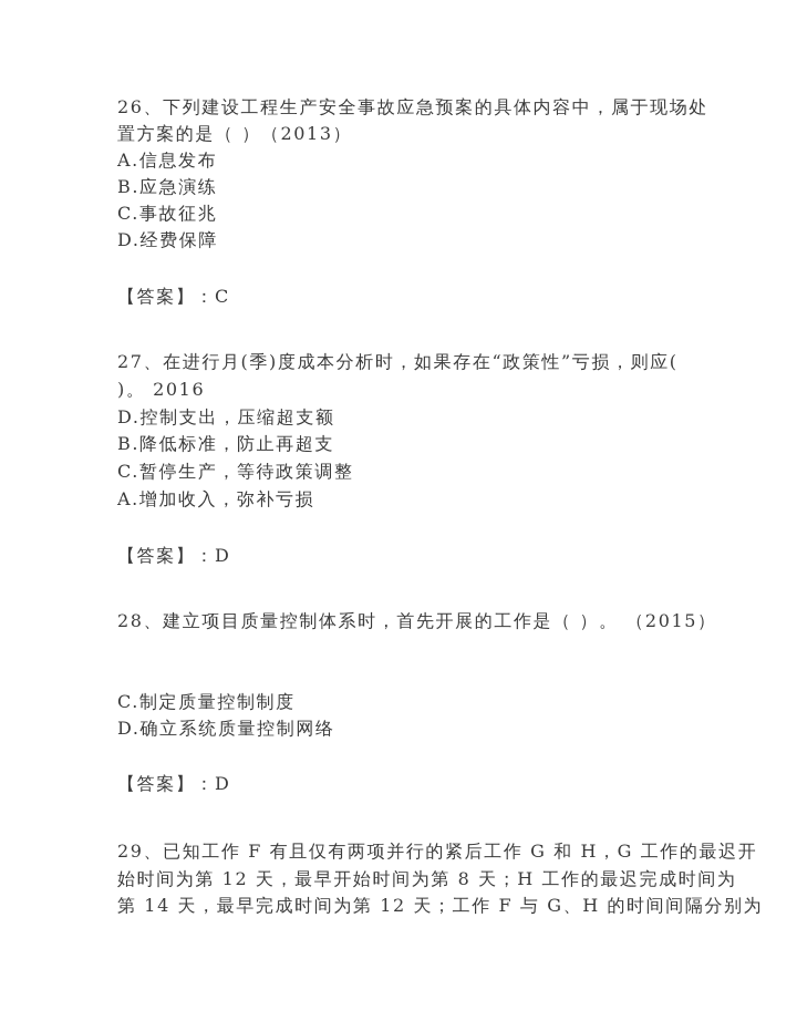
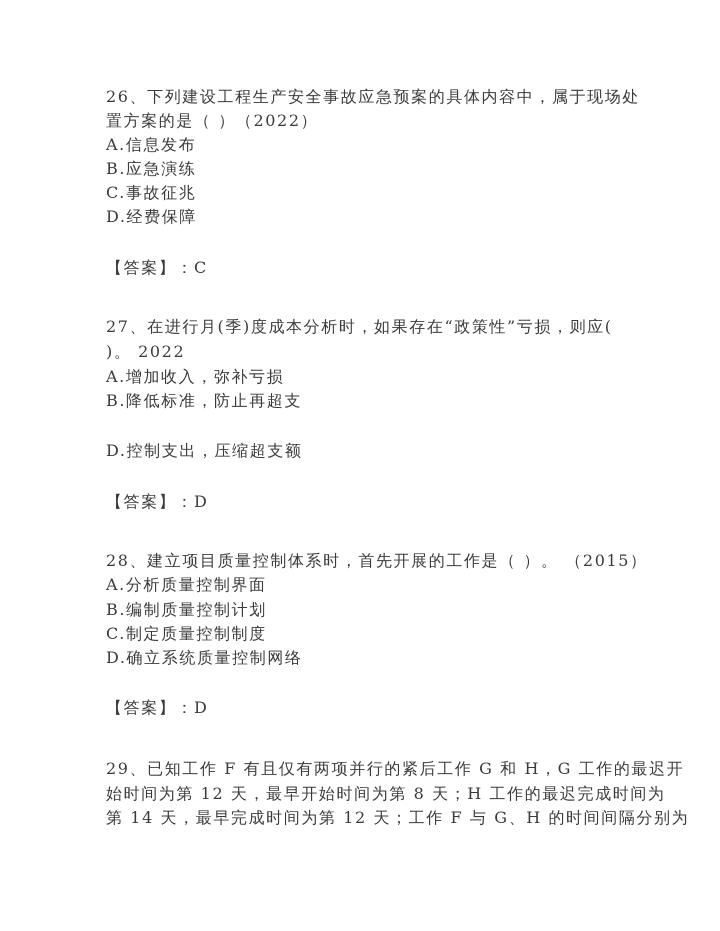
  26、下列建设工程生产安全事故应急预案的具体内容中，属于现场处
- 置方案的是（ ）（2013）
+ 置方案的是（ ）（2022）
  A.信息发布
  B.应急演练
  C.事故征兆
  D.经费保障
  【答案】：C
  27、在进行月(季)度成本分析时，如果存在“政策性”亏损，则应(
- )。 2016
+ )。 2022
- D.控制支出，压缩超支额
+ A.增加收入，弥补亏损
  B.降低标准，防止再超支
- C.暂停生产，等待政策调整
- A.增加收入，弥补亏损
+ D.控制支出，压缩超支额
  【答案】：D
  28、建立项目质量控制体系时，首先开展的工作是（ ）。 （2015）
+ A.分析质量控制界面
+ B.编制质量控制计划
  C.制定质量控制制度
  D.确立系统质量控制网络
  【答案】：D
  29、已知工作 F 有且仅有两项并行的紧后工作 G 和 H，G 工作的最迟开
  始时间为第 12 天，最早开始时间为第 8 天；H 工作的最迟完成时间为
  第 14 天，最早完成时间为第 12 天；工作 F 与 G、H 的时间间隔分别为
